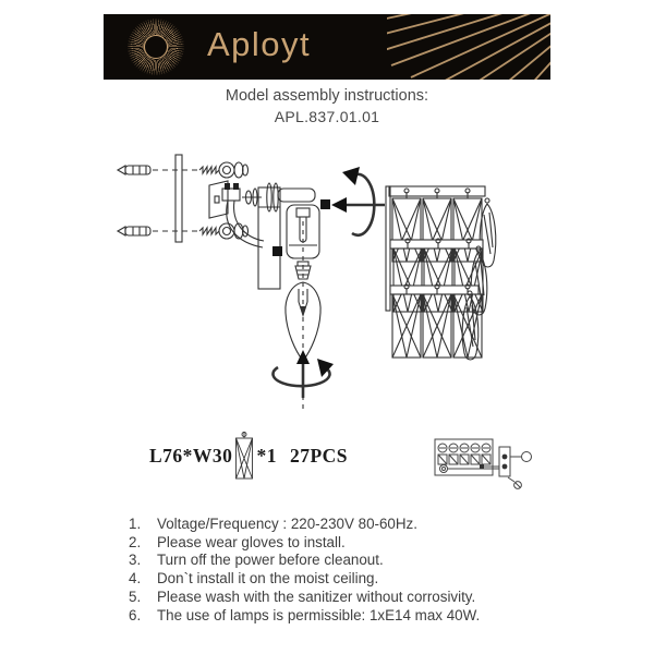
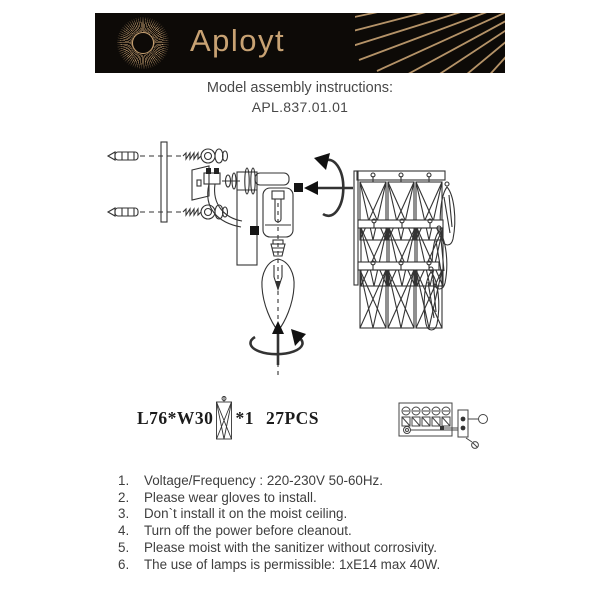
  Aployt
  Model assembly instructions:
  APL.837.01.01
  L76*W30
  *1
  27PCS
  1.
- Voltage/Frequency : 220-230V 80-60Hz.
+ Voltage/Frequency : 220-230V 50-60Hz.
  2.
  Please wear gloves to install.
  3.
- Turn off the power before cleanout.
+ Don`t install it on the moist ceiling.
  4.
- Don`t install it on the moist ceiling.
+ Turn off the power before cleanout.
  5.
- Please wash with the sanitizer without corrosivity.
+ Please moist with the sanitizer without corrosivity.
  6.
  The use of lamps is permissible: 1xE14 max 40W.
